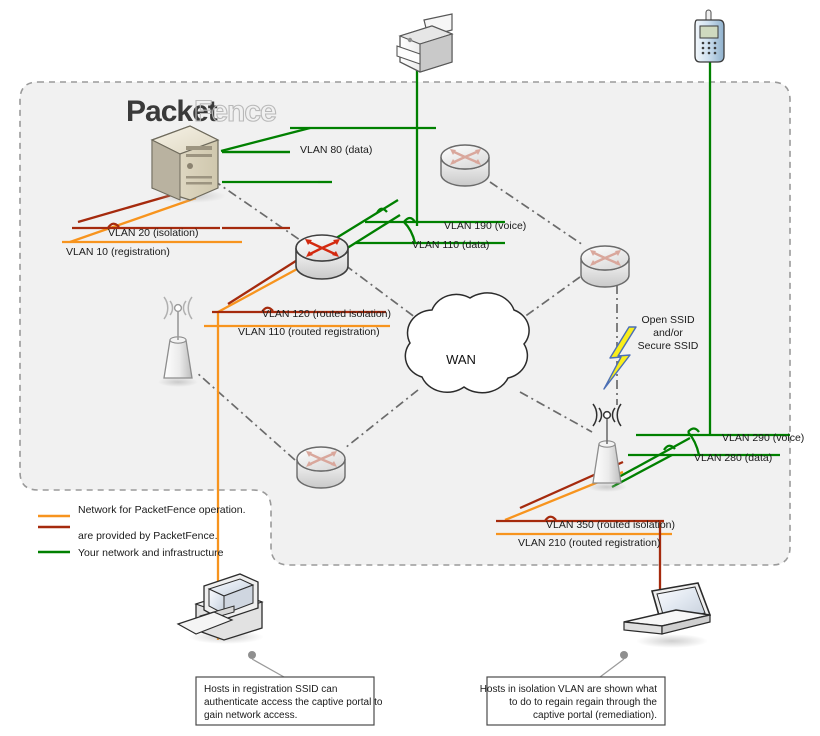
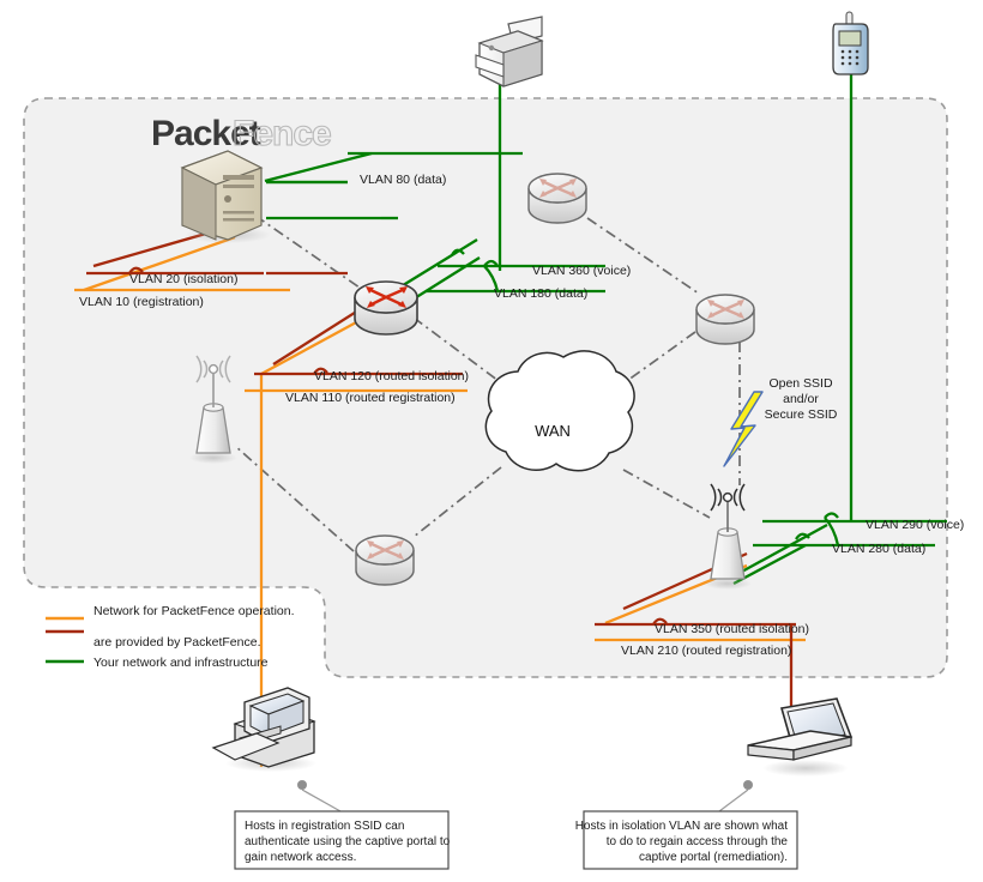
  WAN
  Packet
  Fence
  Hosts in registration SSID can
- authenticate access the captive portal to
+ authenticate using the captive portal to
  gain network access.
  Hosts in isolation VLAN are shown what
- to do to regain regain through the
+ to do to regain access through the
  captive portal (remediation).
  VLAN 80 (data)
  VLAN 20 (isolation)
  VLAN 10 (registration)
- VLAN 190 (voice)
+ VLAN 360 (voice)
- VLAN 110 (data)
+ VLAN 180 (data)
  VLAN 120 (routed isolation)
  VLAN 110 (routed registration)
  VLAN 290 (voice)
  VLAN 280 (data)
  VLAN 350 (routed isolation)
  VLAN 210 (routed registration)
  Open SSID
  and/or
  Secure SSID
  Network for PacketFence operation.
  are provided by PacketFence.
  Your network and infrastructure
